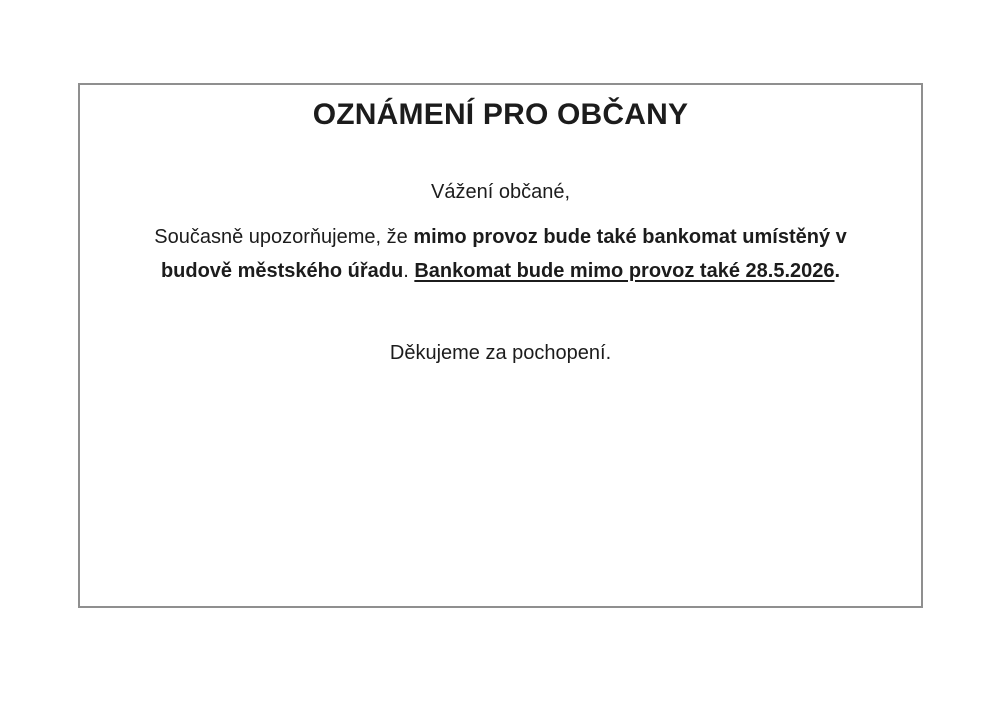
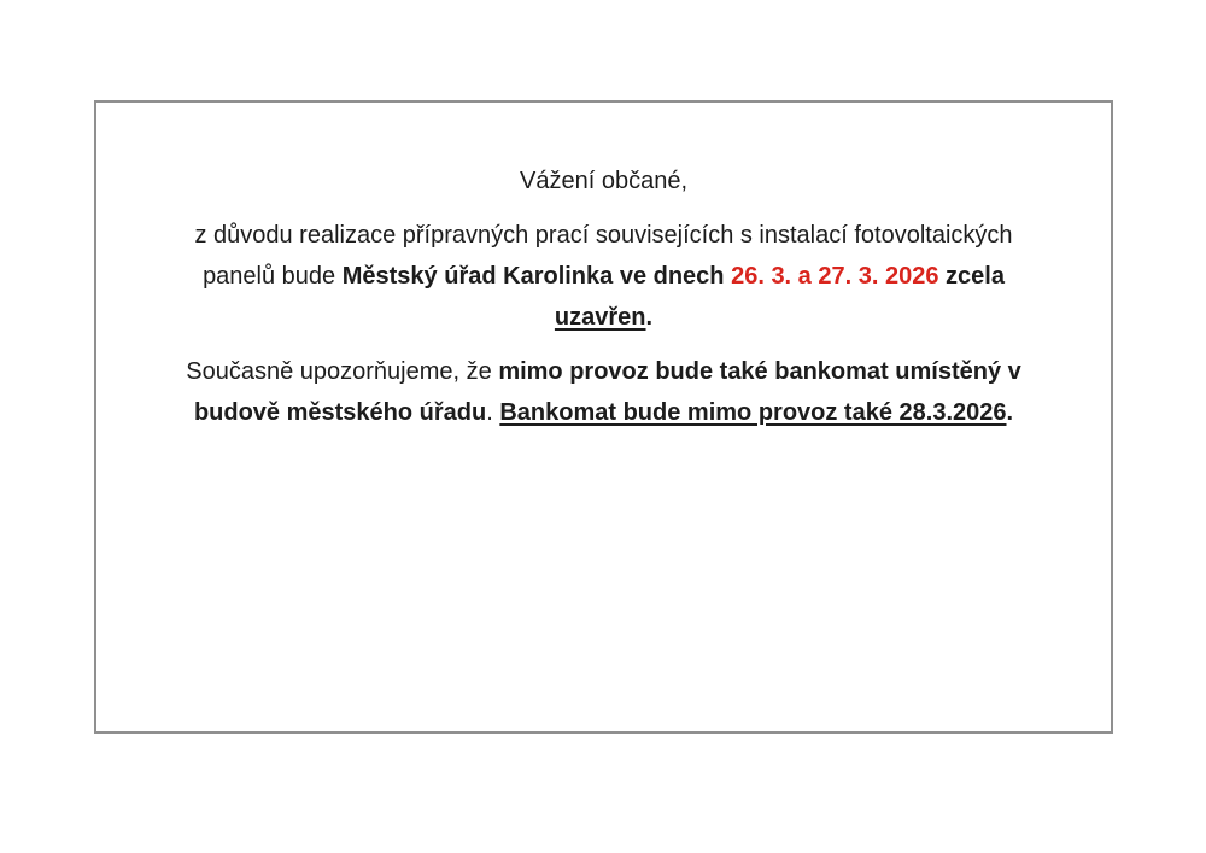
- OZNÁMENÍ PRO OBČANY
  Vážení občané,
+ z důvodu realizace přípravných prací souvisejících s instalací fotovoltaických
+ panelů bude Městský úřad Karolinka ve dnech 26. 3. a 27. 3. 2026 zcela
+ uzavřen.
  Současně upozorňujeme, že mimo provoz bude také bankomat umístěný v
- budově městského úřadu. Bankomat bude mimo provoz také 28.5.2026.
+ budově městského úřadu. Bankomat bude mimo provoz také 28.3.2026.
- Děkujeme za pochopení.
